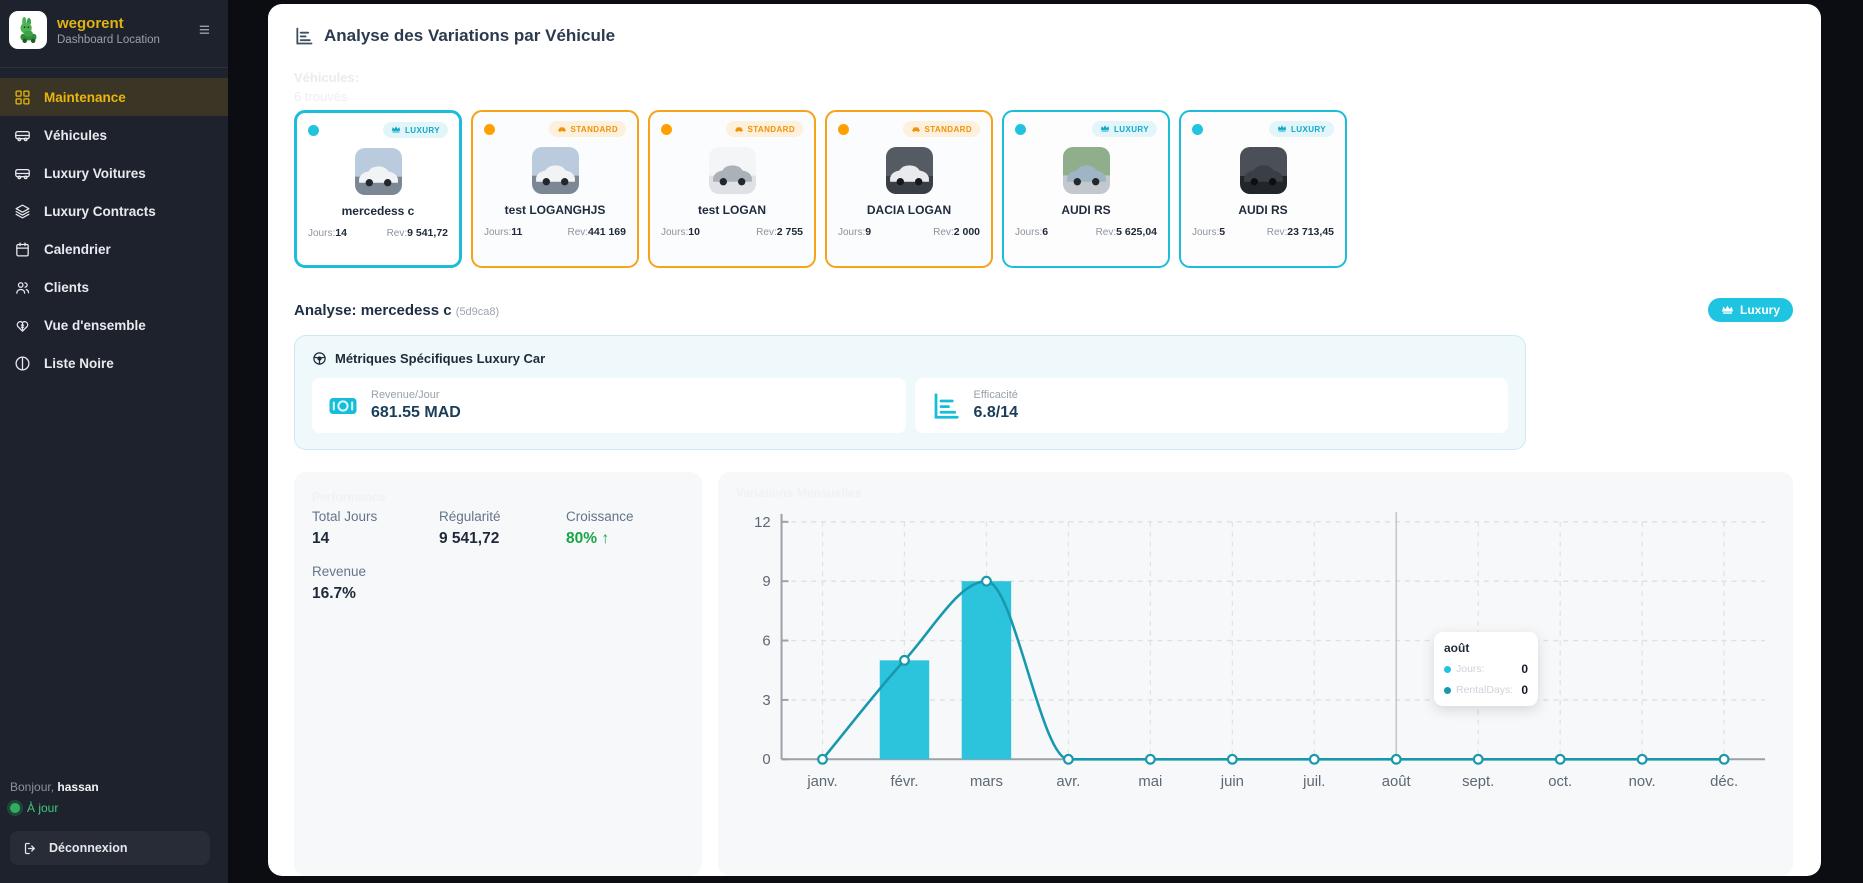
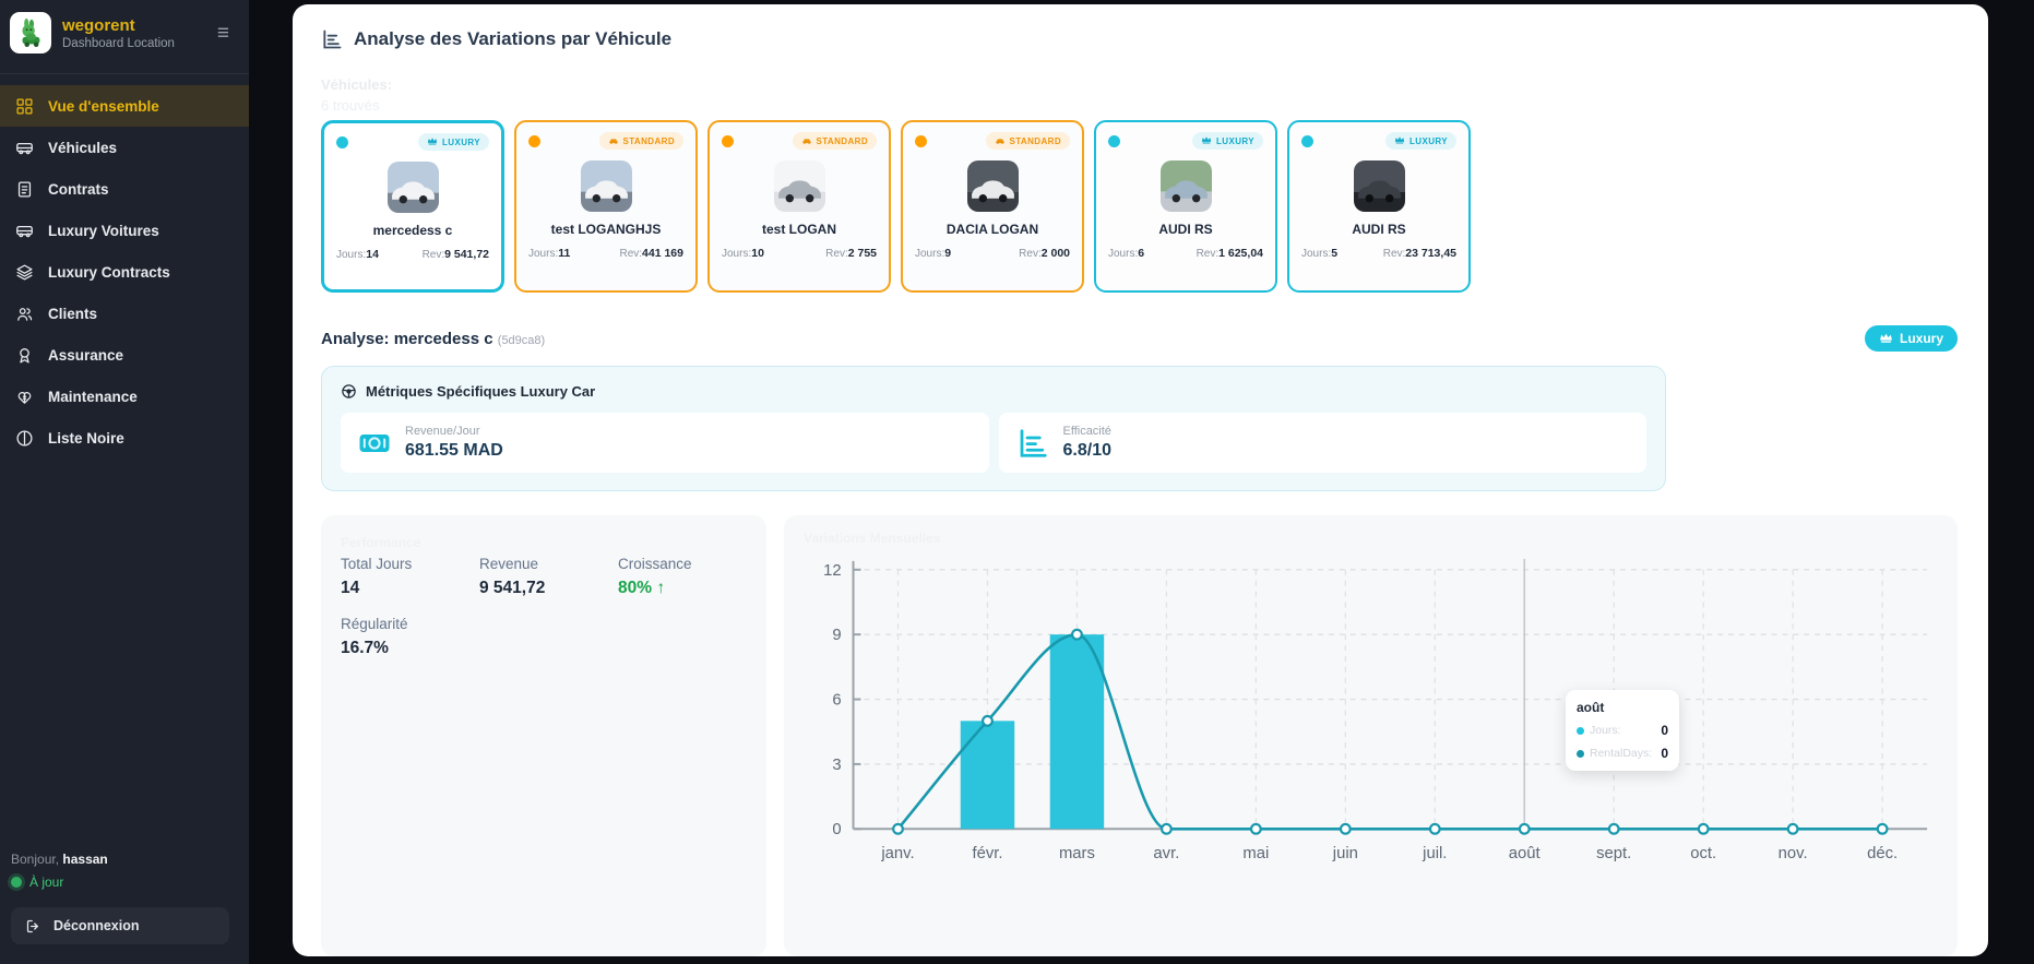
  wegorent
  Dashboard Location
  ≡
- Maintenance
+ Vue d'ensemble
  Véhicules
+ Contrats
  Luxury Voitures
  Luxury Contracts
- Calendrier
  Clients
+ Assurance
- Vue d'ensemble
+ Maintenance
  Liste Noire
  Bonjour, hassan
  À jour
  Déconnexion
  Analyse des Variations par Véhicule
  LUXURY
  mercedess c
  Jours:14
  Rev:9 541,72
  STANDARD
  test LOGANGHJS
  Jours:11
  Rev:441 169
  STANDARD
  test LOGAN
  Jours:10
  Rev:2 755
  STANDARD
  DACIA LOGAN
  Jours:9
  Rev:2 000
  LUXURY
  AUDI RS
  Jours:6
- Rev:5 625,04
+ Rev:1 625,04
  LUXURY
  AUDI RS
  Jours:5
  Rev:23 713,45
  Analyse: mercedess c (5d9ca8)
  Luxury
  Métriques Spécifiques Luxury Car
  Revenue/Jour
  681.55 MAD
  Efficacité
- 6.8/14
+ 6.8/10
  Total Jours
  14
- Régularité
+ Revenue
  9 541,72
  Croissance
  80% ↑
- Revenue
+ Régularité
  16.7%
  0
  3
  6
  9
  12
  janv.
  févr.
  mars
  avr.
  mai
  juin
  juil.
  août
  sept.
  oct.
  nov.
  déc.
  août
  Jours:
  0
  RentalDays:
  0
